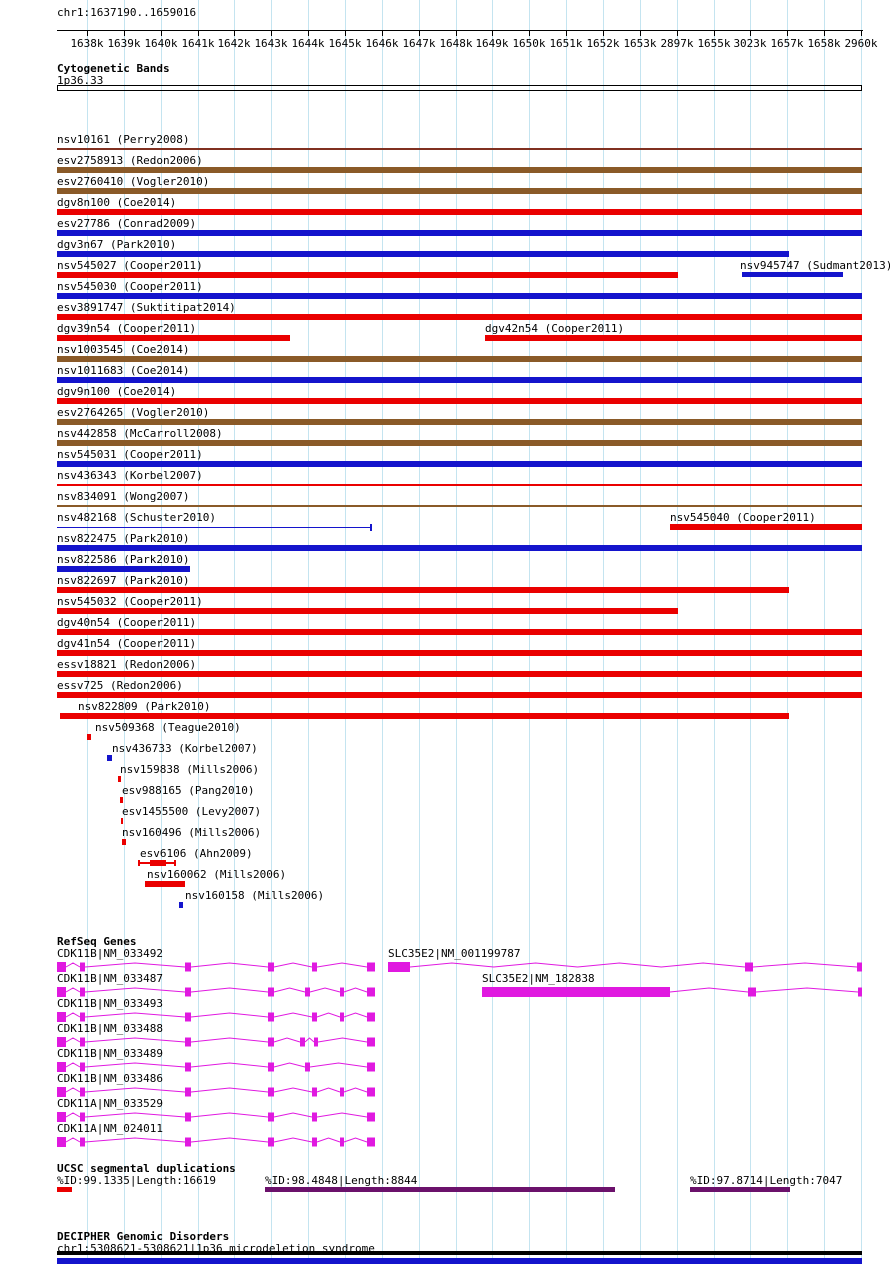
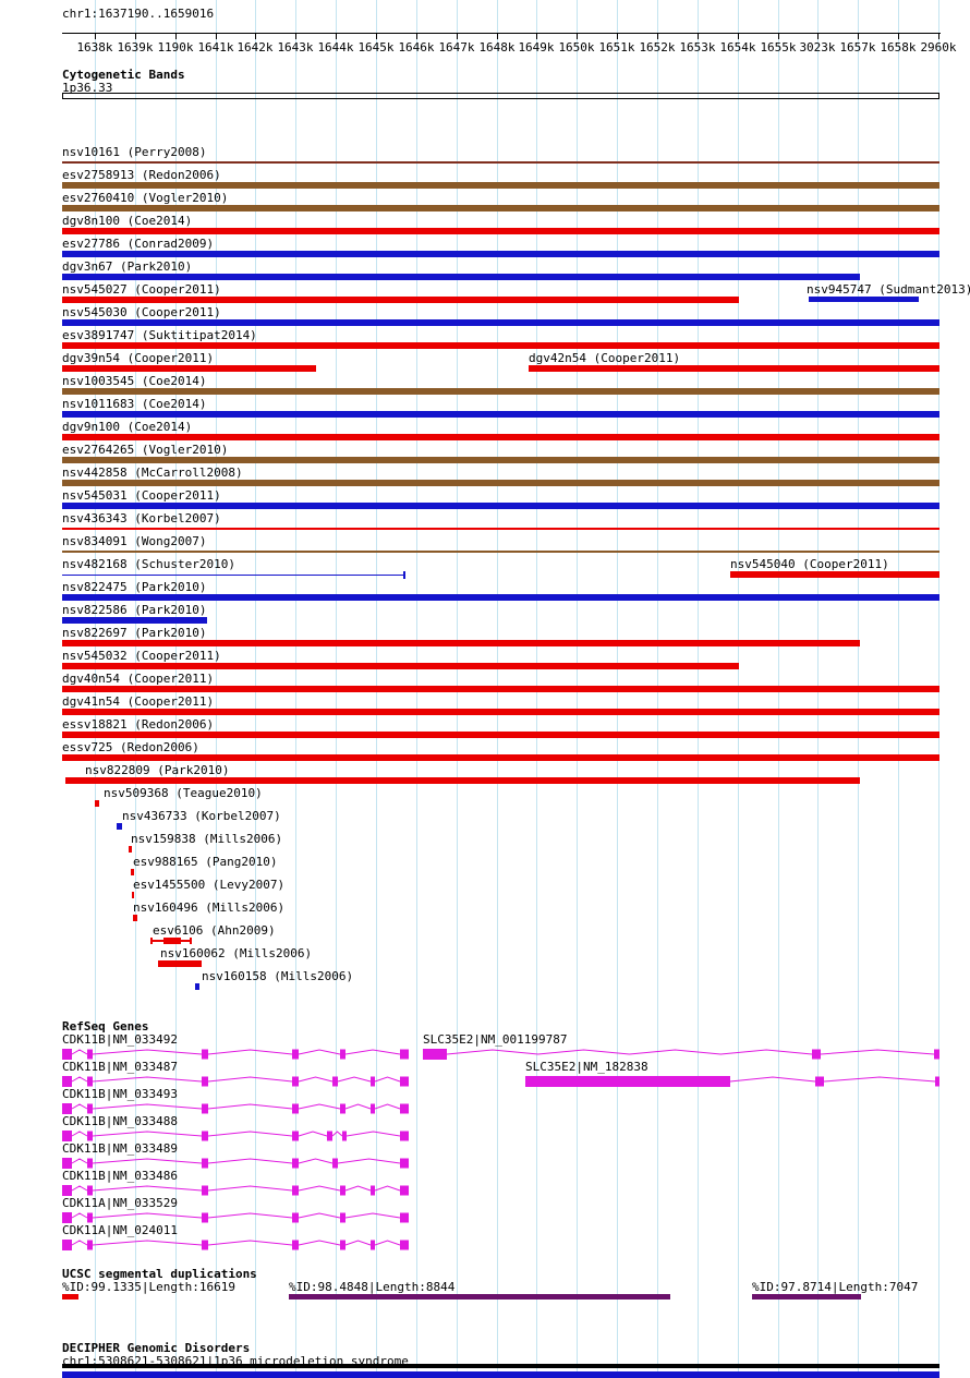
  chr1:1637190..1659016
  Cytogenetic Bands
  1p36.33
  RefSeq Genes
  UCSC segmental duplications
  DECIPHER Genomic Disorders
  chr1:5308621-5308621|1p36 microdeletion syndrome
  1638k
  1639k
- 1640k
+ 1190k
  1641k
  1642k
  1643k
  1644k
  1645k
  1646k
  1647k
  1648k
  1649k
  1650k
  1651k
  1652k
  1653k
- 2897k
+ 1654k
  1655k
  3023k
  1657k
  1658k
  2960k
  nsv10161 (Perry2008)
  esv2758913 (Redon2006)
  esv2760410 (Vogler2010)
  dgv8n100 (Coe2014)
  esv27786 (Conrad2009)
  dgv3n67 (Park2010)
  nsv545027 (Cooper2011)
  nsv945747 (Sudmant2013)
  nsv545030 (Cooper2011)
  esv3891747 (Suktitipat2014)
  dgv39n54 (Cooper2011)
  dgv42n54 (Cooper2011)
  nsv1003545 (Coe2014)
  nsv1011683 (Coe2014)
  dgv9n100 (Coe2014)
  esv2764265 (Vogler2010)
  nsv442858 (McCarroll2008)
  nsv545031 (Cooper2011)
  nsv436343 (Korbel2007)
  nsv834091 (Wong2007)
  nsv482168 (Schuster2010)
  nsv545040 (Cooper2011)
  nsv822475 (Park2010)
  nsv822586 (Park2010)
  nsv822697 (Park2010)
  nsv545032 (Cooper2011)
  dgv40n54 (Cooper2011)
  dgv41n54 (Cooper2011)
  essv18821 (Redon2006)
  essv725 (Redon2006)
  nsv822809 (Park2010)
  nsv509368 (Teague2010)
  nsv436733 (Korbel2007)
  nsv159838 (Mills2006)
  esv988165 (Pang2010)
  esv1455500 (Levy2007)
  nsv160496 (Mills2006)
  esv6106 (Ahn2009)
  nsv160062 (Mills2006)
  nsv160158 (Mills2006)
  %ID:99.1335|Length:16619
  %ID:98.4848|Length:8844
  %ID:97.8714|Length:7047
  CDK11B|NM_033492
  SLC35E2|NM_001199787
  CDK11B|NM_033487
  SLC35E2|NM_182838
  CDK11B|NM_033493
  CDK11B|NM_033488
  CDK11B|NM_033489
  CDK11B|NM_033486
  CDK11A|NM_033529
  CDK11A|NM_024011
